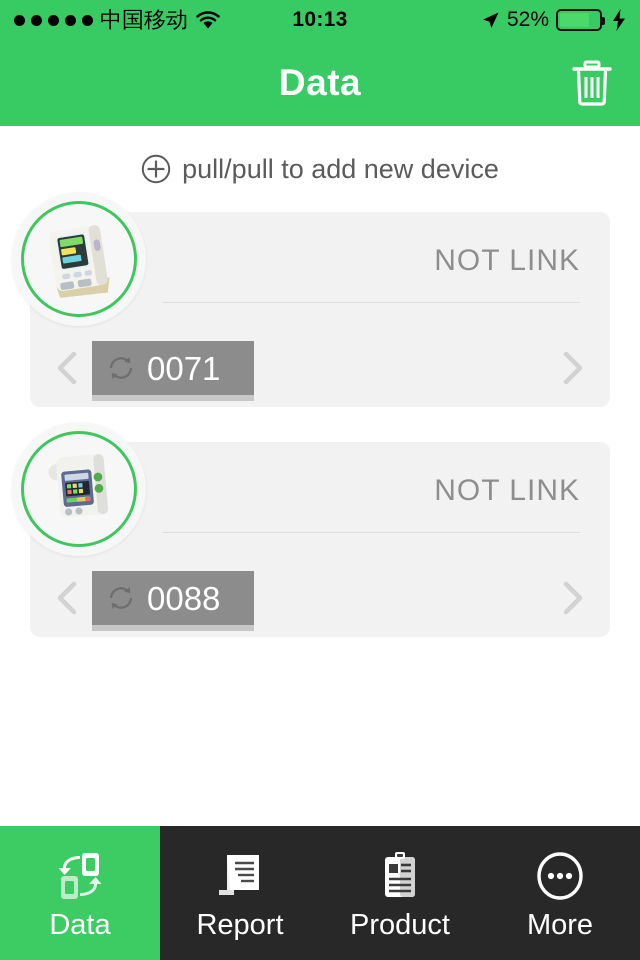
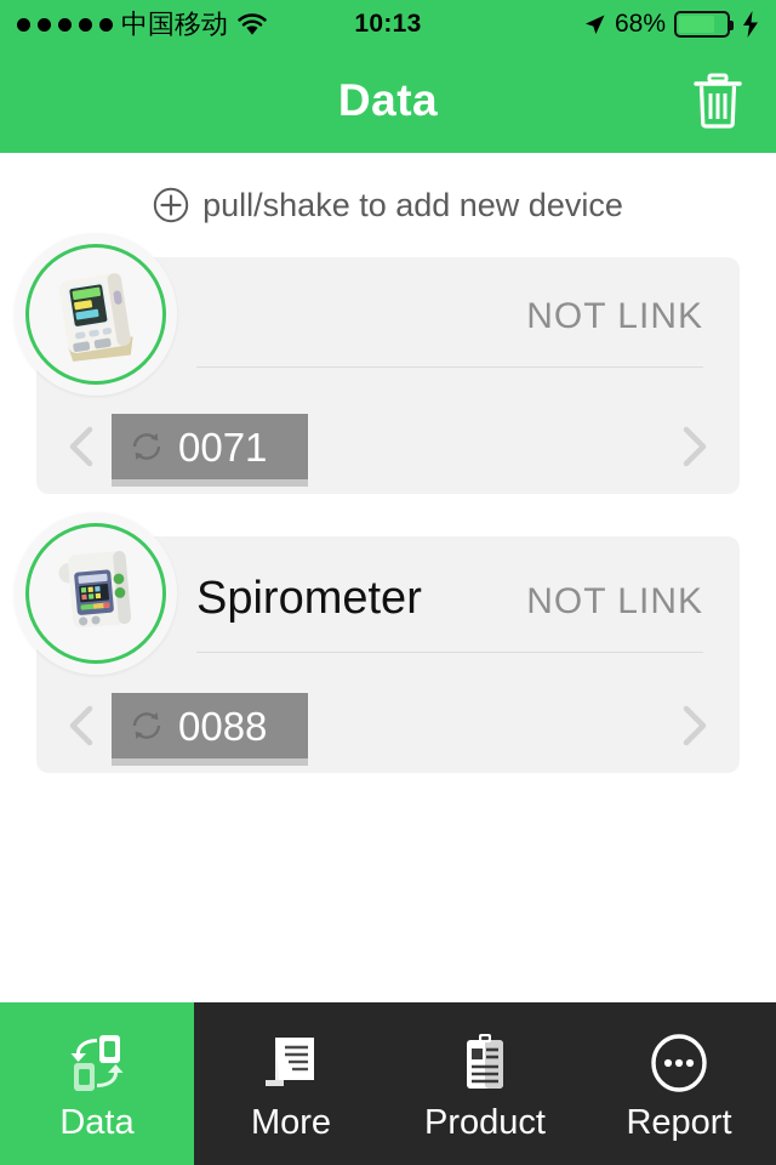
  中国移动
  10:13
- 52%
+ 68%
  Data
- pull/pull to add new device
+ pull/shake to add new device
  NOT LINK
  0071
+ Spirometer
  NOT LINK
  0088
  Data
- Report
+ More
  Product
- More
+ Report
